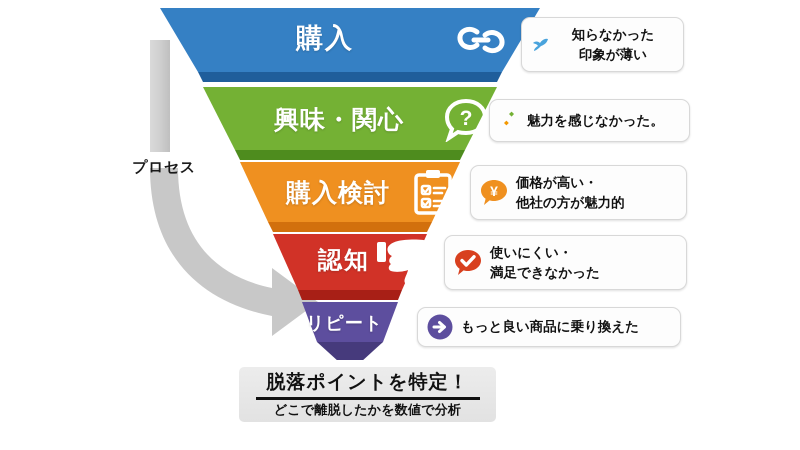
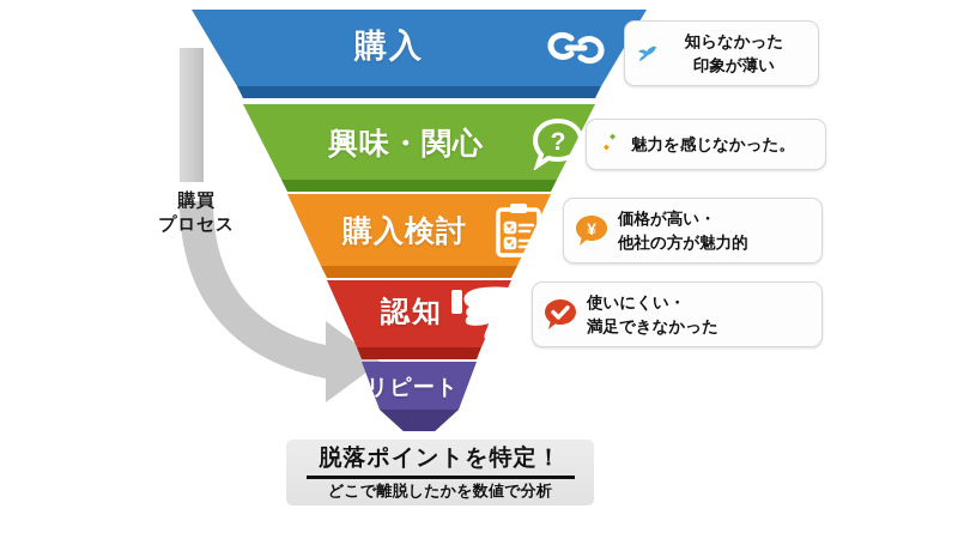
+ 購買
  プロセス
  ?
  購入
  興味・関心
  購入検討
  認知
  リピート
  知らなかった
  印象が薄い
  魅力を感じなかった。
  ¥
  価格が高い・
  他社の方が魅力的
  使いにくい・
  満足できなかった
- もっと良い商品に乗り換えた
  脱落ポイントを特定！
  どこで離脱したかを数値で分析
